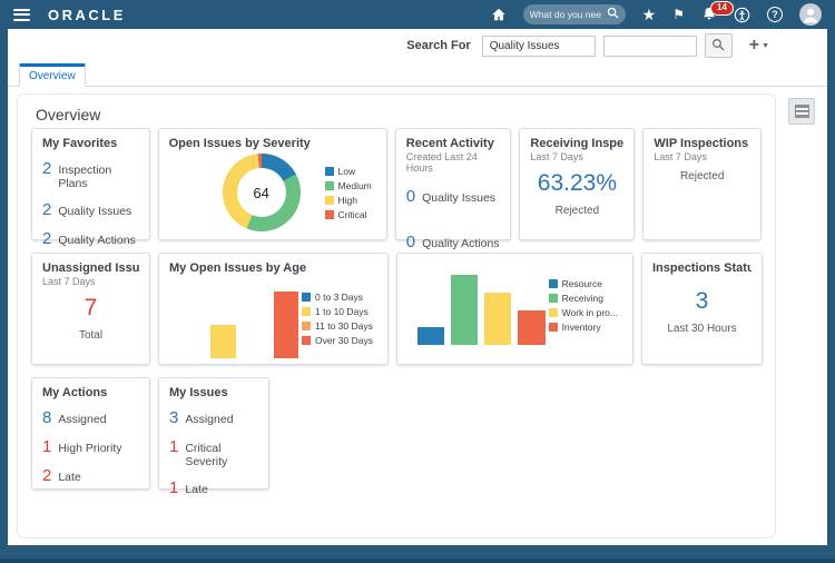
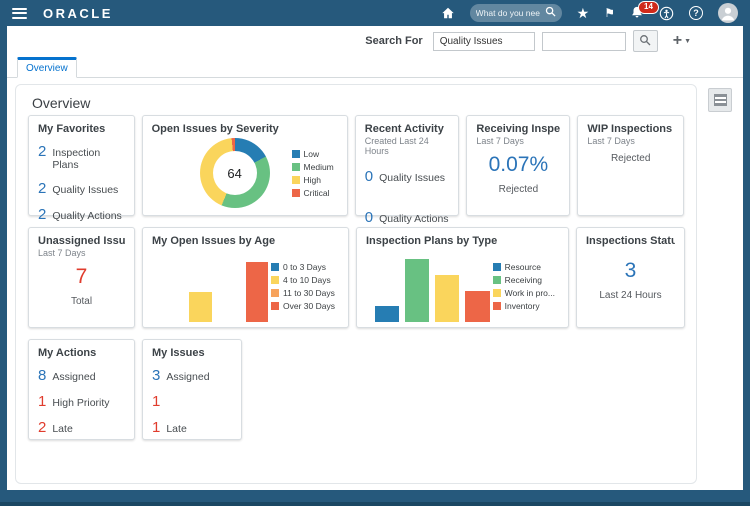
  ORACLE
  What do you nee
  ★
  ⚑
  14
  ?
  Search For
  Quality Issues
  +
  Overview
  Overview
  My Favorites
  2
  Inspection Plans
  2
  Quality Issues
  2
  Quality Actions
  Open Issues by Severity
  64
  Low
  Medium
  High
  Critical
  Recent Activity
  Created Last 24 Hours
  0
  Quality Issues
  0
  Quality Actions
  Receiving Inspe
  Last 7 Days
- 63.23%
+ 0.07%
  Rejected
  WIP Inspections
  Last 7 Days
  Rejected
  Unassigned Issu
  Last 7 Days
  7
  Total
  My Open Issues by Age
  0 to 3 Days
- 1 to 10 Days
+ 4 to 10 Days
  11 to 30 Days
  Over 30 Days
+ Inspection Plans by Type
  Resource
  Receiving
  Work in pro...
  Inventory
  Inspections Statu
  3
- Last 30 Hours
+ Last 24 Hours
  My Actions
  8
  Assigned
  1
  High Priority
  2
  Late
  My Issues
  3
  Assigned
  1
- Critical Severity
  1
  Late
